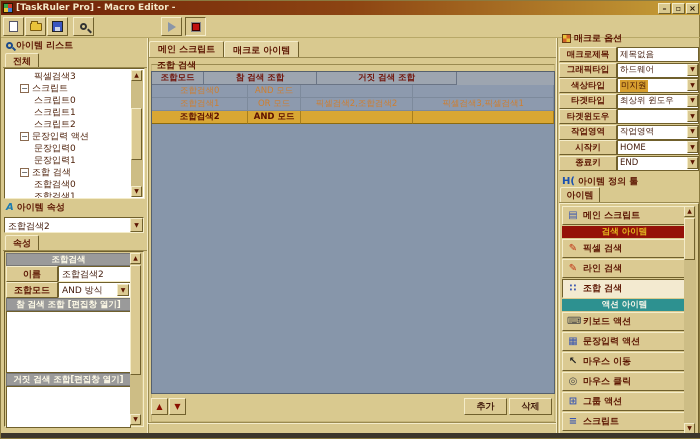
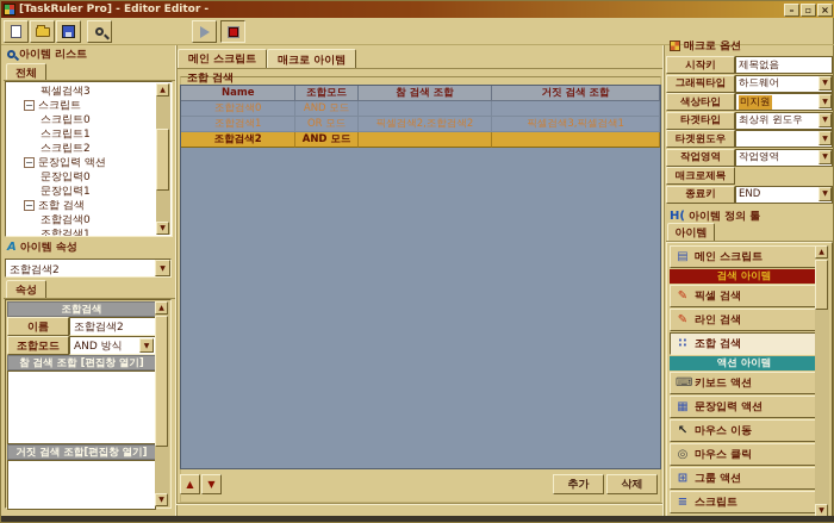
- [TaskRuler Pro] - Macro Editor -
+ [TaskRuler Pro] - Editor Editor -
  –
  ▫
  ×
  아이템 리스트
  전체
  픽셀검색3
  −
  스크립트
  스크립트0
  스크립트1
  스크립트2
  −
  문장입력 액션
  문장입력0
  문장입력1
  −
  조합 검색
  조합검색0
  조합검색1
  A
  아이템 속성
  조합검색2
  속성
  조합검색
  이름
  조합검색2
  조합모드
  AND 방식
  참 검색 조합 [편집창 열기]
  거짓 검색 조합[편집창 열기]
  메인 스크립트
  매크로 아이템
  조합 검색
+ Name
  조합모드
  참 검색 조합
  거짓 검색 조합
  조합검색0
  AND 모드
  조합검색1
  OR 모드
  픽셀검색2,조합검색2
  픽셀검색3,픽셀검색1
  조합검색2
  AND 모드
  ▲
  ▼
  추가
  삭제
  매크로 옵션
- 매크로제목
+ 시작키
  제목없음
  그래픽타입
  하드웨어
  색상타입
  미지원
  타겟타입
  최상위 윈도우
  타겟윈도우
  작업영역
  작업영역
- 시작키
+ 매크로제목
- HOME
  종료키
  END
  H(
  아이템 정의 툴
  아이템
  ▤
  메인 스크립트
  검색 아이템
  ✎
  픽셀 검색
  ✎
  라인 검색
  ∷
  조합 검색
  액션 아이템
  ⌨
  키보드 액션
  ▦
  문장입력 액션
  ↖
  마우스 이동
  ◎
  마우스 클릭
  ⊞
  그룹 액션
  ≡
  스크립트
